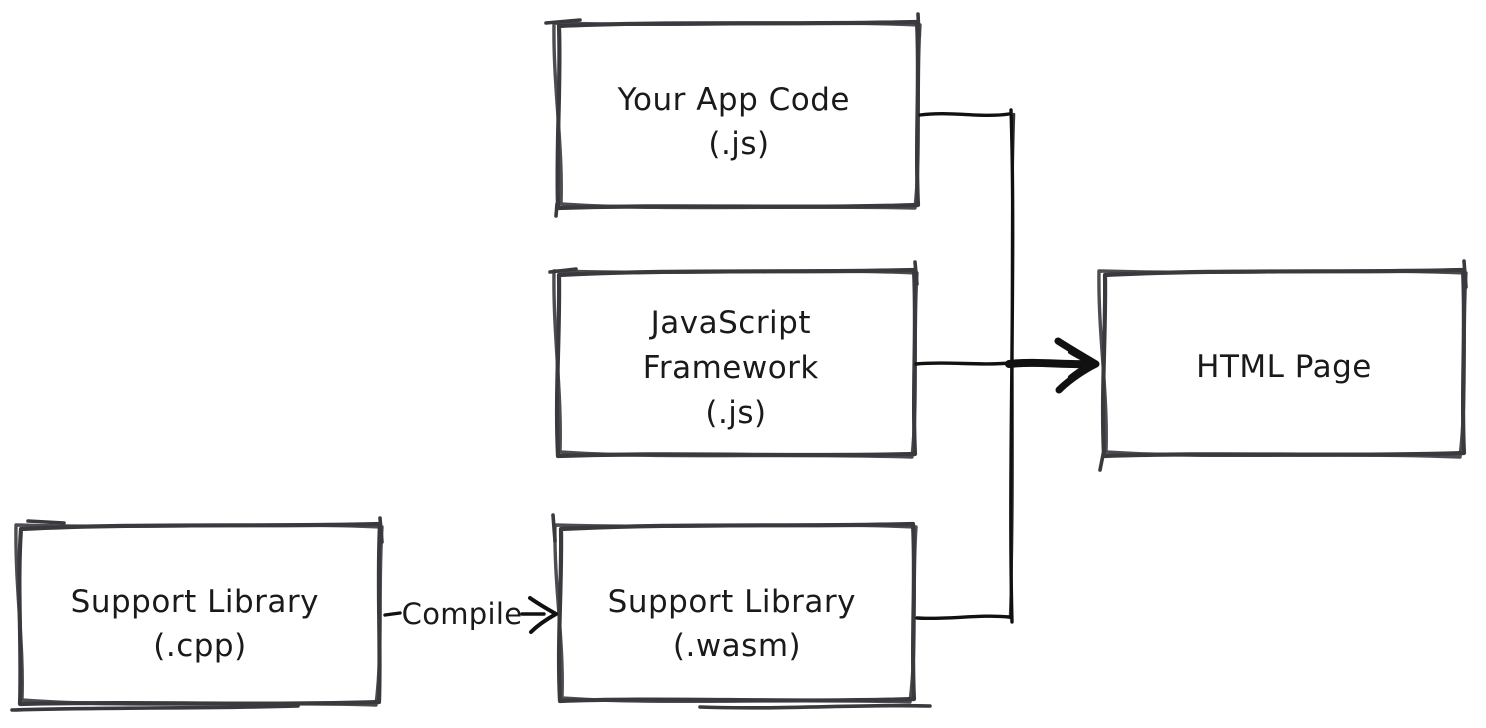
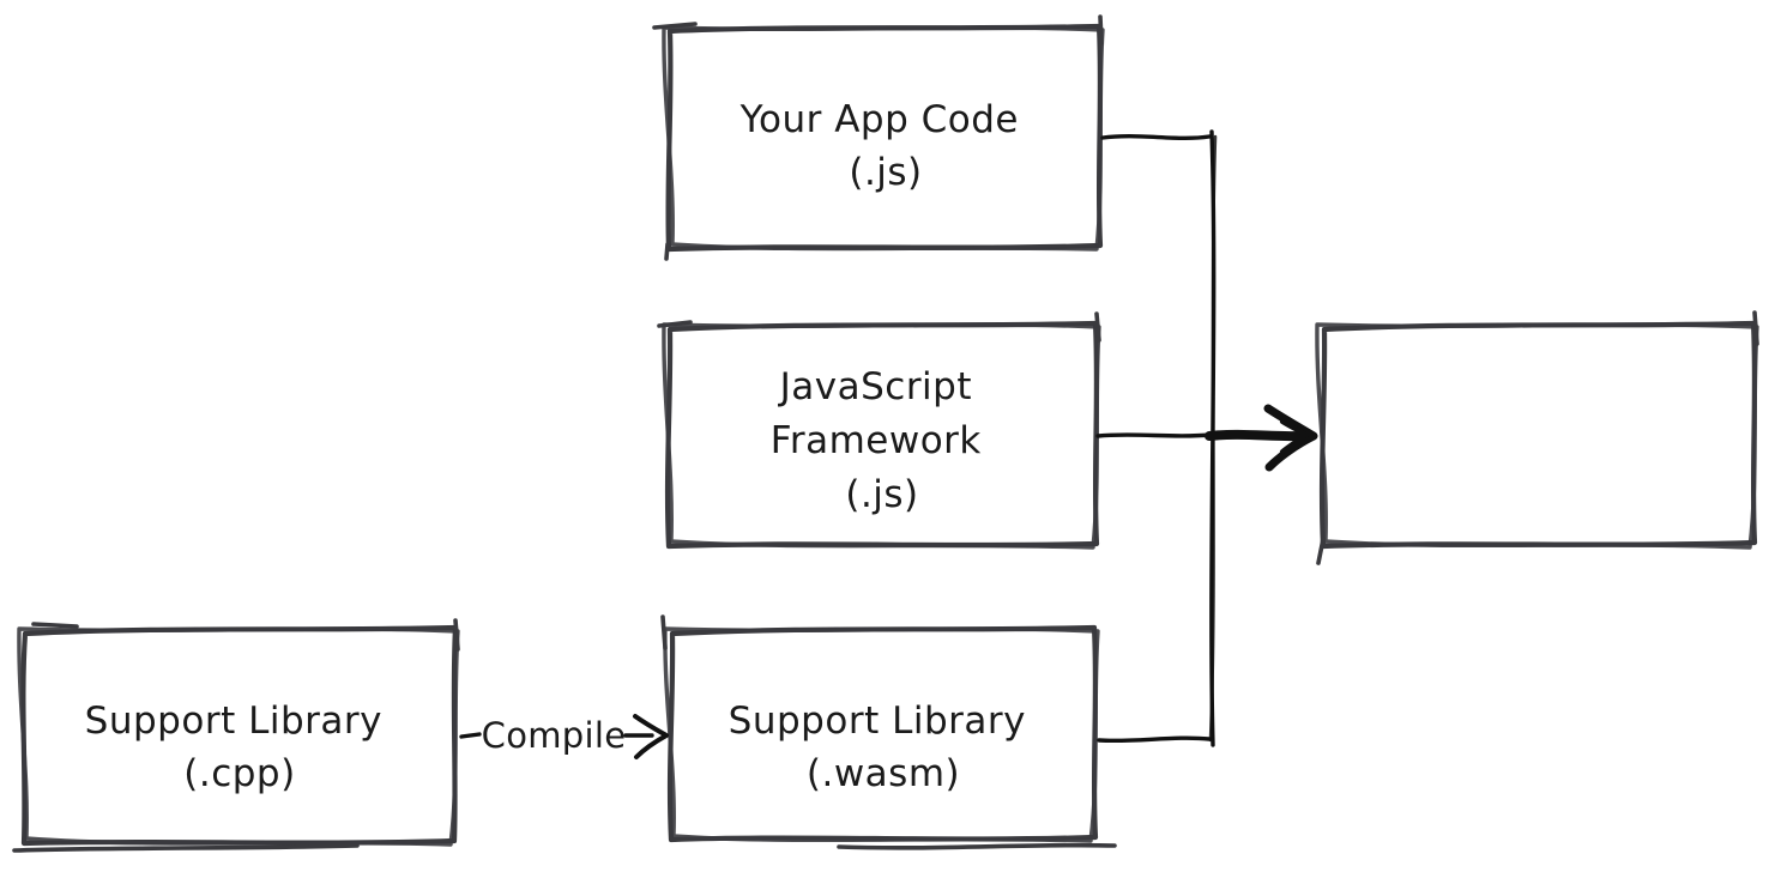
  Your App Code (.js)
  JavaScript Framework (.js)
  Support Library (.cpp)
  Support Library (.wasm)
- HTML Page
  Compile
